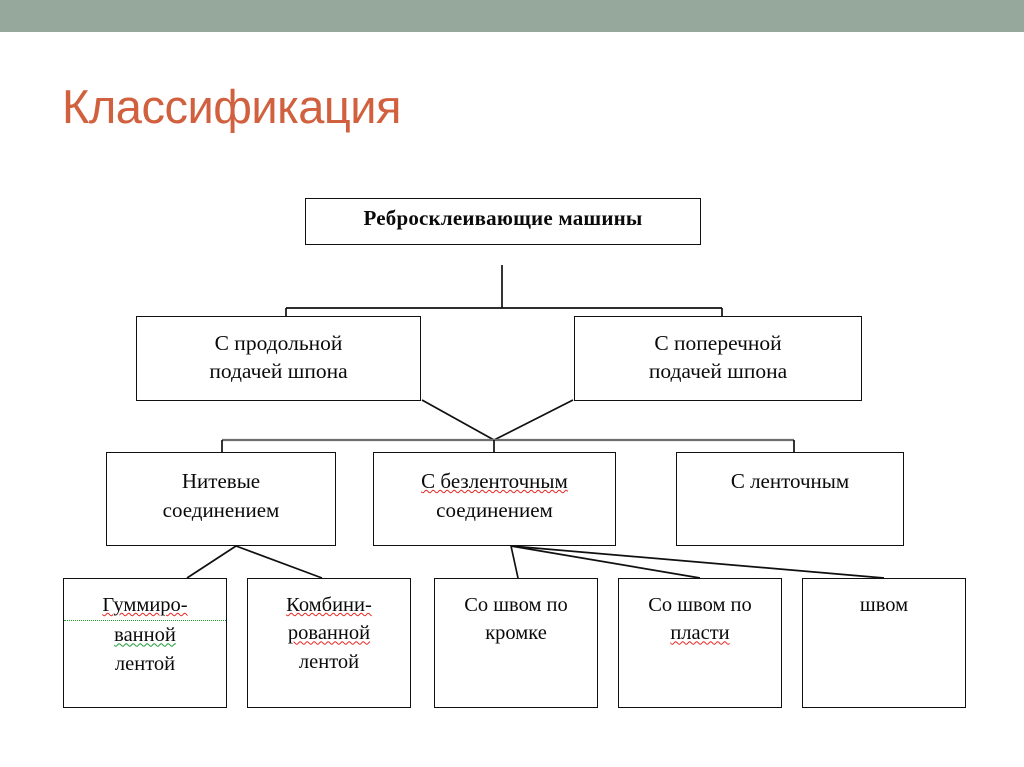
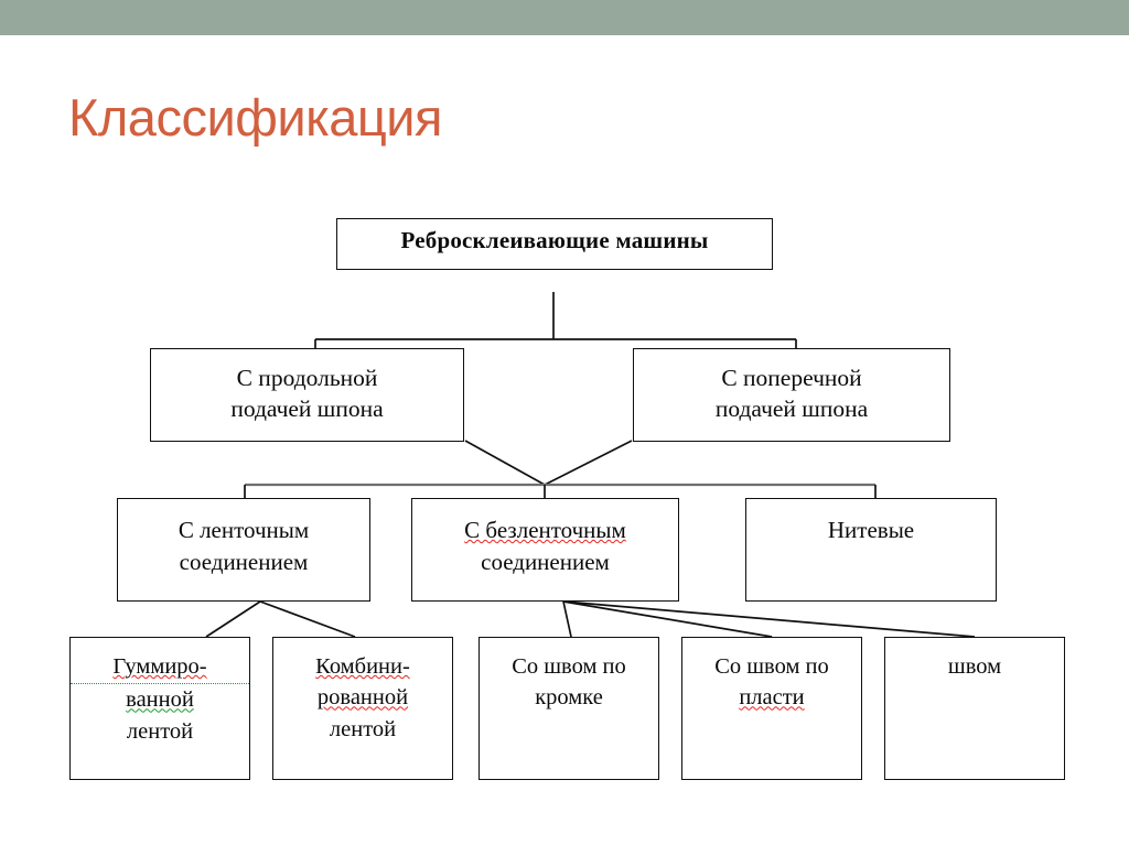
  Классификация
  Ребросклеивающие машины
  С продольной
  подачей шпона
  С поперечной
  подачей шпона
- Нитевые
+ С ленточным
  соединением
  С безленточным
  соединением
- С ленточным
+ Нитевые
  Гуммиро-
  ванной
  лентой
  Комбини-
  рованной
  лентой
  Со швом по
  кромке
  Со швом по
  пласти
  швом
